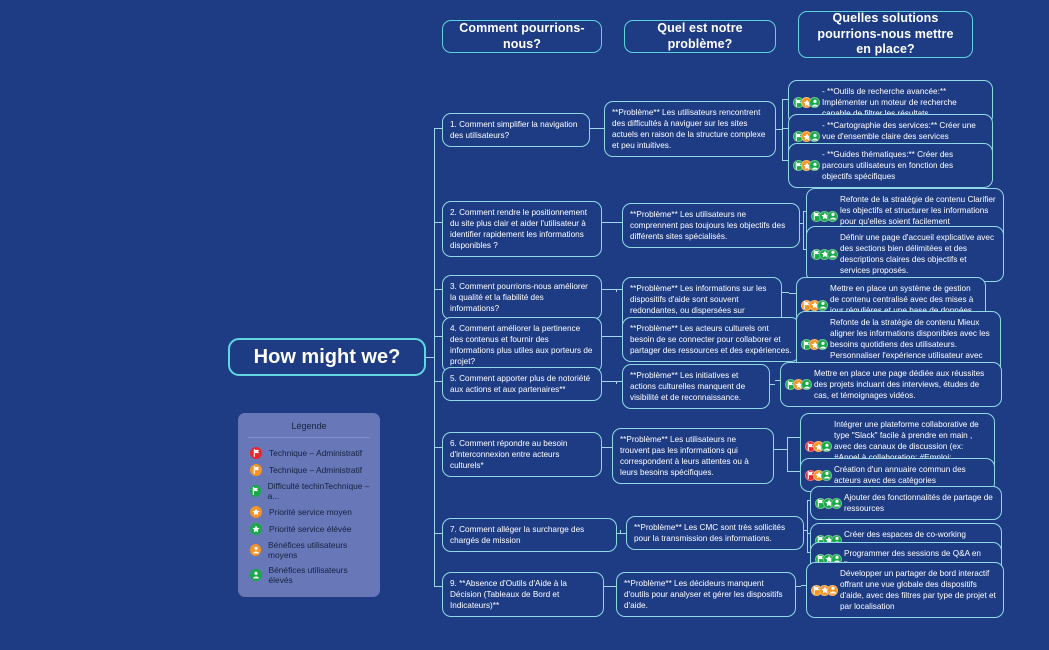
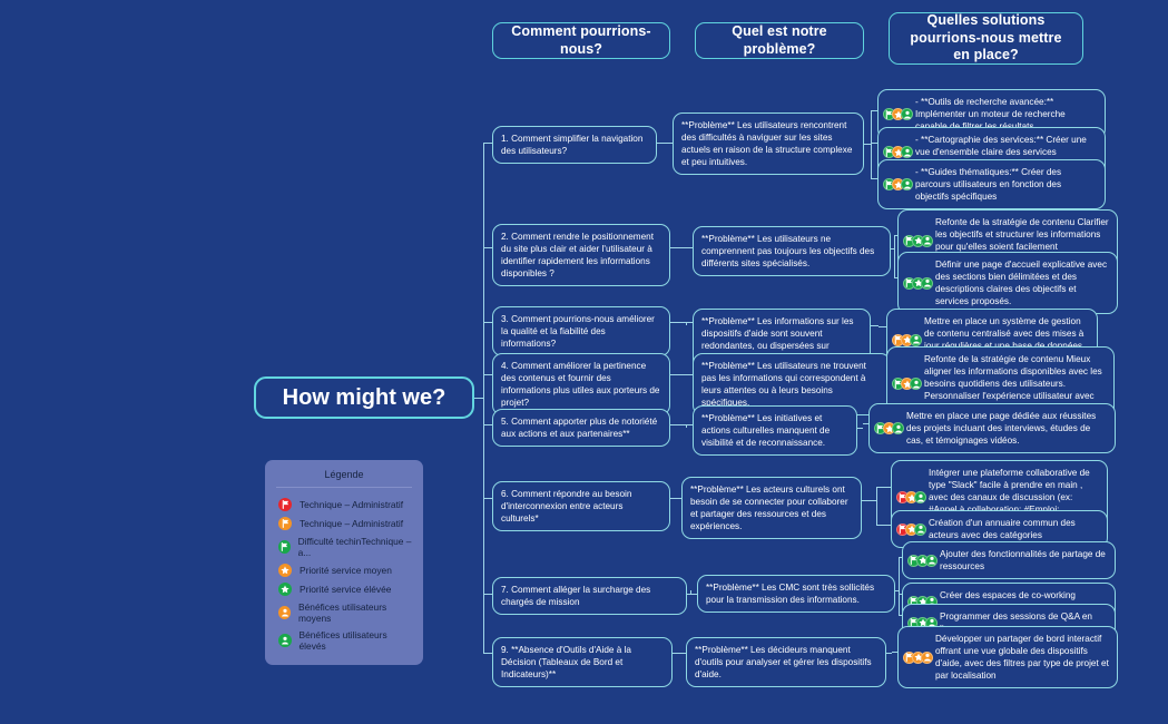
  Comment pourrions-nous?
  Quel est notre problème?
  Quelles solutions pourrions-nous mettre en place?
  How might we?
  Légende
  Technique – Administratif
  Technique – Administratif
  Difficulté techinTechnique – a...
  Priorité service moyen
  Priorité service élévée
  Bénéfices utilisateurs moyens
  Bénéfices utilisateurs élevés
  1. Comment simplifier la navigation des utilisateurs?
  **Problème** Les utilisateurs rencontrent des difficultés à naviguer sur les sites actuels en raison de la structure complexe et peu intuitives.
  - **Cartographie des services:** Créer une vue d'ensemble claire des services
  - **Guides thématiques:** Créer des parcours utilisateurs en fonction des objectifs spécifiques
  2. Comment rendre le positionnement du site plus clair et aider l'utilisateur à identifier rapidement les informations disponibles ?
  **Problème** Les utilisateurs ne comprennent pas toujours les objectifs des différents sites spécialisés.
  Refonte de la stratégie de contenu Clarifier les objectifs et structurer les informations pour qu'elles soient facilement
  Définir une page d'accueil explicative avec des sections bien délimitées et des descriptions claires des objectifs et services proposés.
  3. Comment pourrions-nous améliorer la qualité et la fiabilité des informations?
  **Problème** Les informations sur les dispositifs d'aide sont souvent redondantes, ou dispersées sur
  4. Comment améliorer la pertinence des contenus et fournir des informations plus utiles aux porteurs de projet?
- **Problème** Les acteurs culturels ont besoin de se connecter pour collaborer et partager des ressources et des expériences.
+ **Problème** Les utilisateurs ne trouvent pas les informations qui correspondent à leurs attentes ou à leurs besoins spécifiques.
  Refonte de la stratégie de contenu Mieux aligner les informations disponibles avec les besoins quotidiens des utilisateurs. Personnaliser l'expérience utilisateur avec
  5. Comment apporter plus de notoriété aux actions et aux partenaires**
  **Problème** Les initiatives et actions culturelles manquent de visibilité et de reconnaissance.
  Mettre en place une page dédiée aux réussites des projets incluant des interviews, études de cas, et témoignages vidéos.
  6. Comment répondre au besoin d'interconnexion entre acteurs culturels*
- **Problème** Les utilisateurs ne trouvent pas les informations qui correspondent à leurs attentes ou à leurs besoins spécifiques.
+ **Problème** Les acteurs culturels ont besoin de se connecter pour collaborer et partager des ressources et des expériences.
  Création d'un annuaire commun des acteurs avec des catégories
  7. Comment alléger la surcharge des chargés de mission
  **Problème** Les CMC sont très sollicités pour la transmission des informations.
  Ajouter des fonctionnalités de partage de ressources
  Créer des espaces de co-working
  Programmer des sessions de Q&A en
  9. **Absence d'Outils d'Aide à la Décision (Tableaux de Bord et Indicateurs)**
  **Problème** Les décideurs manquent d'outils pour analyser et gérer les dispositifs d'aide.
  Développer un partager de bord interactif offrant une vue globale des dispositifs d'aide, avec des filtres par type de projet et par localisation
